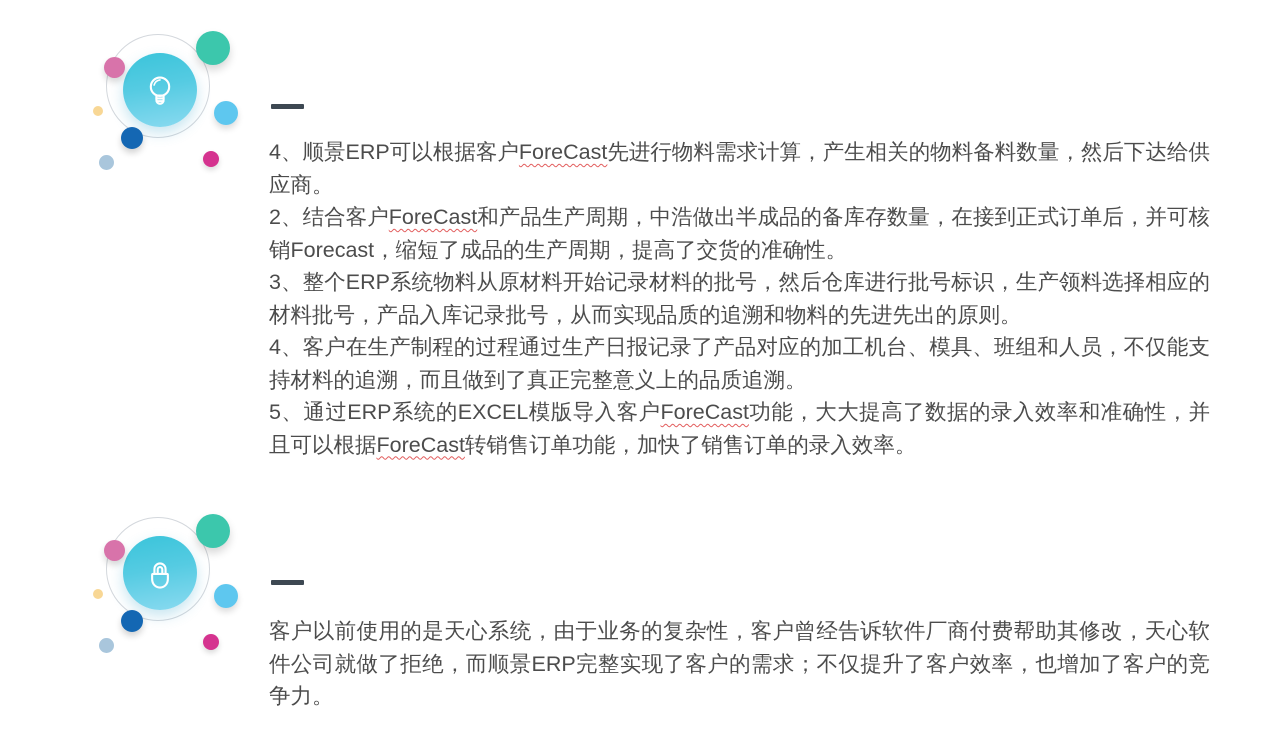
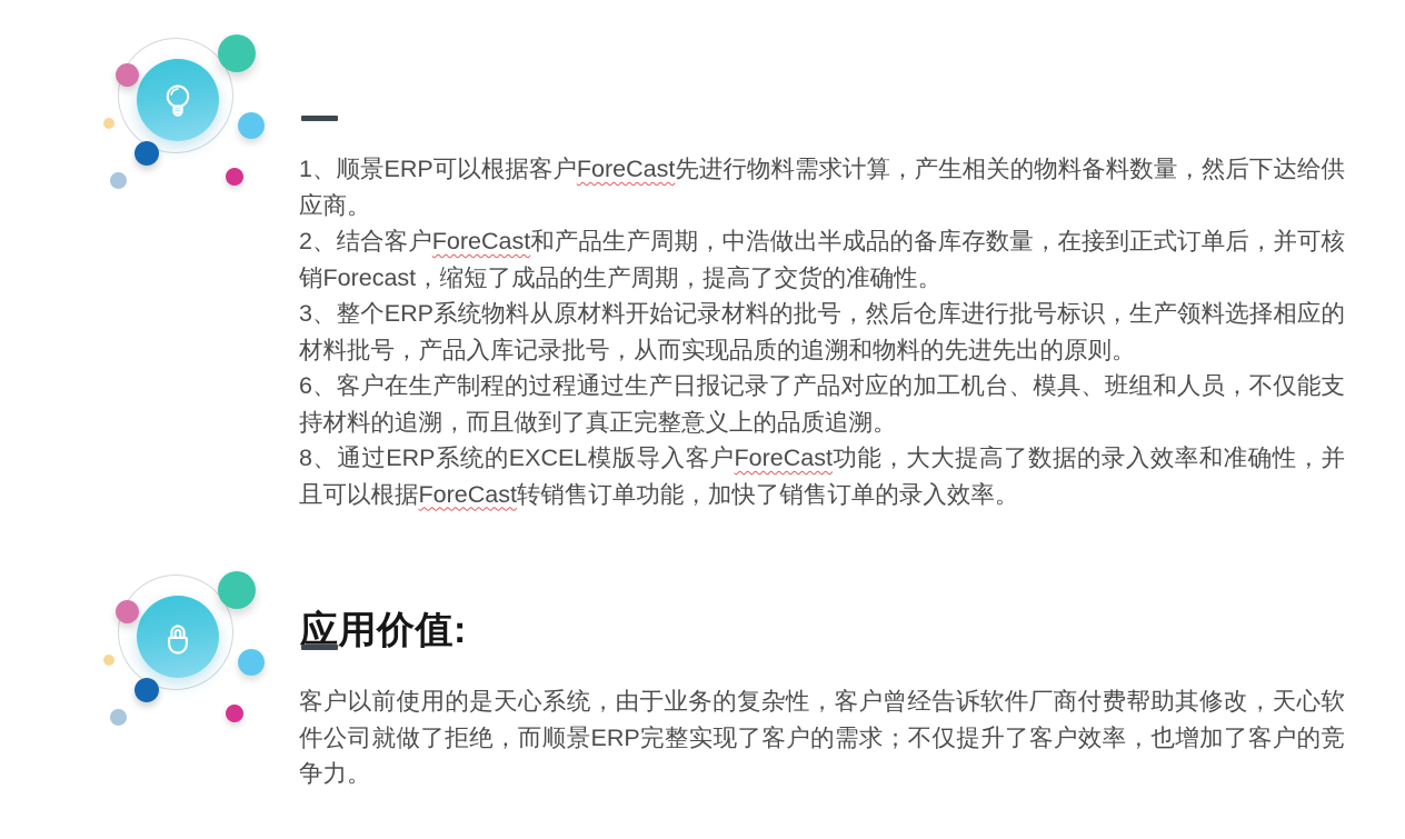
- 4、顺景ERP可以根据客户ForeCast先进行物料需求计算，产生相关的物料备料数量，然后下达给供应商。
+ 1、顺景ERP可以根据客户ForeCast先进行物料需求计算，产生相关的物料备料数量，然后下达给供应商。
  2、结合客户ForeCast和产品生产周期，中浩做出半成品的备库存数量，在接到正式订单后，并可核销Forecast，缩短了成品的生产周期，提高了交货的准确性。
  3、整个ERP系统物料从原材料开始记录材料的批号，然后仓库进行批号标识，生产领料选择相应的材料批号，产品入库记录批号，从而实现品质的追溯和物料的先进先出的原则。
- 4、客户在生产制程的过程通过生产日报记录了产品对应的加工机台、模具、班组和人员，不仅能支持材料的追溯，而且做到了真正完整意义上的品质追溯。
+ 6、客户在生产制程的过程通过生产日报记录了产品对应的加工机台、模具、班组和人员，不仅能支持材料的追溯，而且做到了真正完整意义上的品质追溯。
- 5、通过ERP系统的EXCEL模版导入客户ForeCast功能，大大提高了数据的录入效率和准确性，并且可以根据ForeCast转销售订单功能，加快了销售订单的录入效率。
+ 8、通过ERP系统的EXCEL模版导入客户ForeCast功能，大大提高了数据的录入效率和准确性，并且可以根据ForeCast转销售订单功能，加快了销售订单的录入效率。
+ 应用价值:
  客户以前使用的是天心系统，由于业务的复杂性，客户曾经告诉软件厂商付费帮助其修改，天心软件公司就做了拒绝，而顺景ERP完整实现了客户的需求；不仅提升了客户效率，也增加了客户的竞争力。
